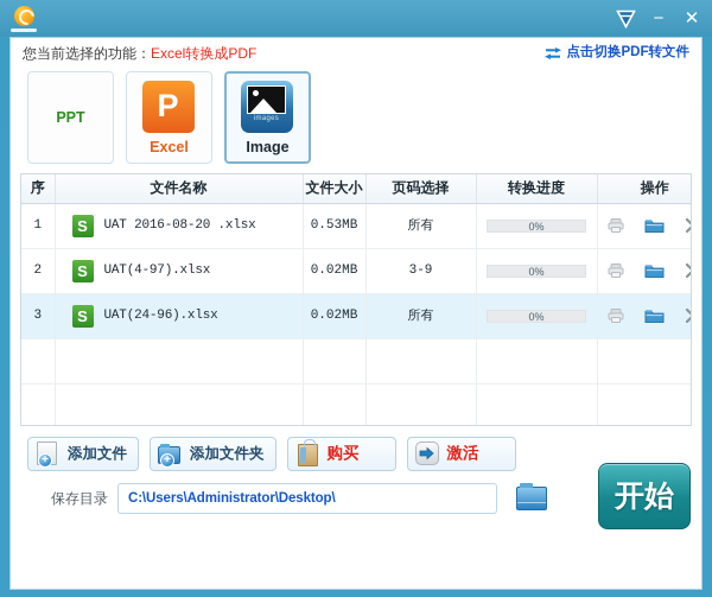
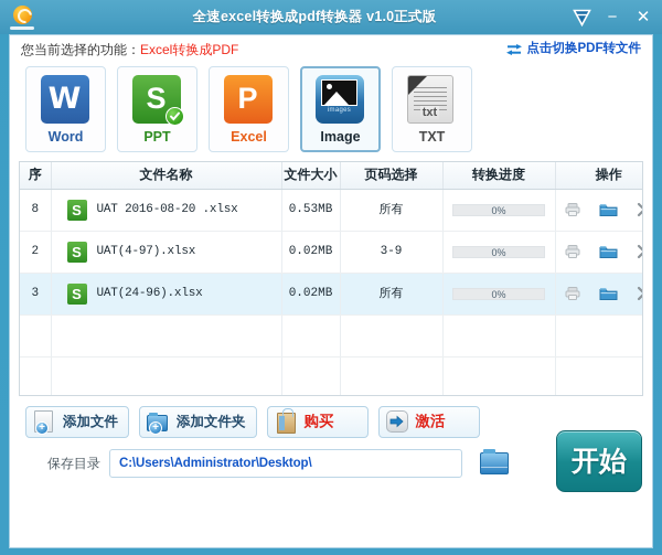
+ 全速excel转换成pdf转换器 v1.0正式版
  −
  ✕
  您当前选择的功能：
  Excel转换成PDF
  点击切换PDF转文件
+ W
+ Word
+ S
  PPT
  P
  Excel
  Image
+ txt
+ TXT
  序	文件名称	文件大小	页码选择	转换进度	操作
- 1	S UAT 2016-08-20 .xlsx	0.53MB	所有	0%
+ 8	S UAT 2016-08-20 .xlsx	0.53MB	所有	0%
  2	S UAT(4-97).xlsx	0.02MB	3-9	0%
  3	S UAT(24-96).xlsx	0.02MB	所有	0%
  +
  添加文件
  +
  添加文件夹
  购买
  激活
  保存目录
  C:\Users\Administrator\Desktop\
  开始
